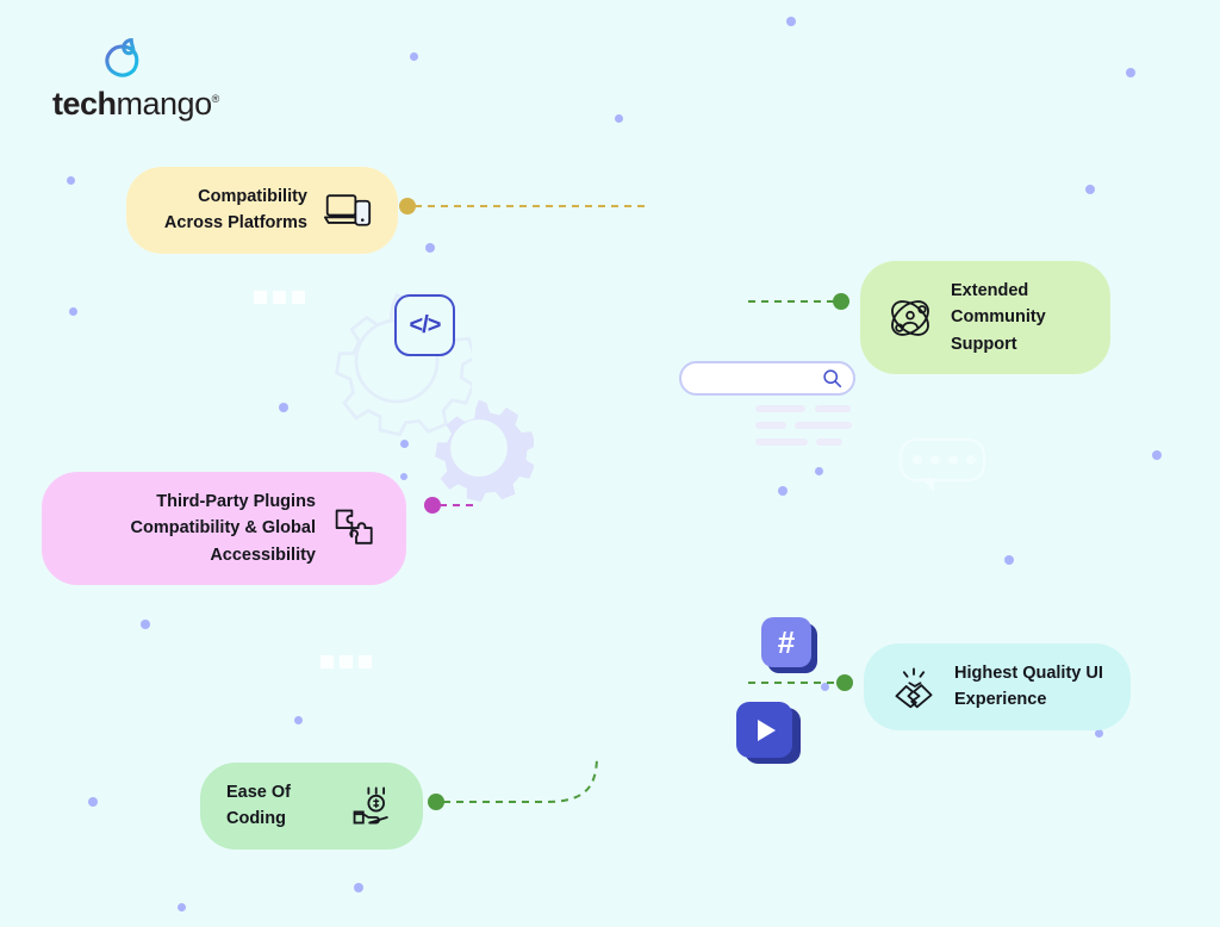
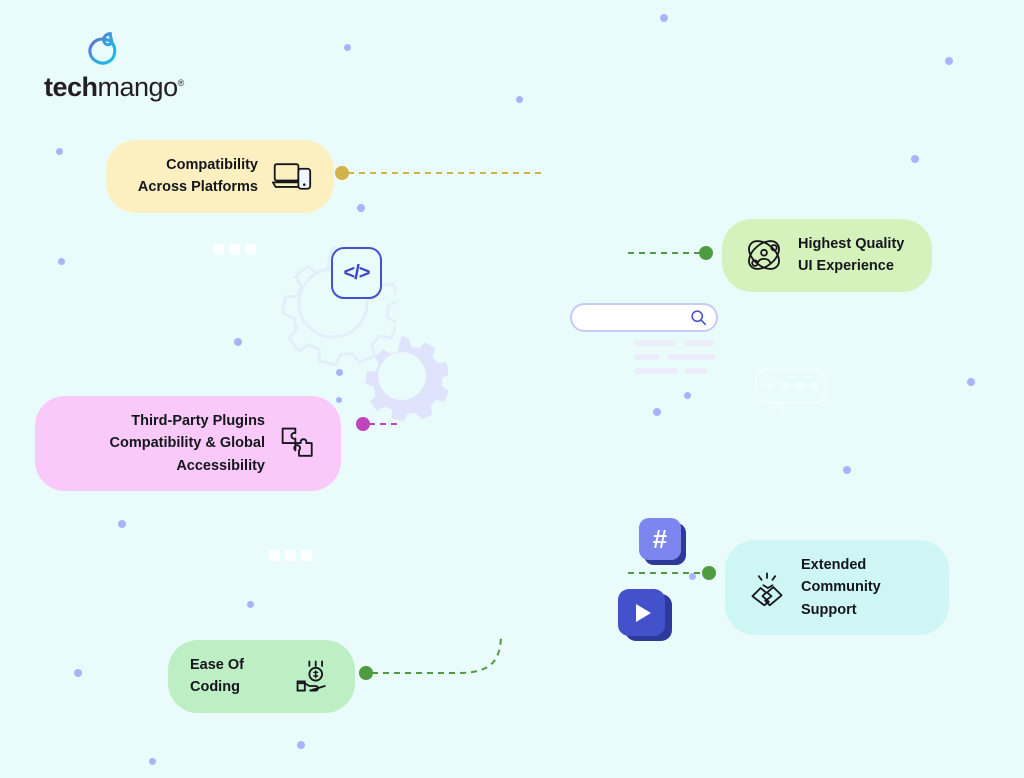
  techmango®
  Compatibility Across Platforms
- Extended Community Support
+ Highest Quality UI Experience
  Third-Party Plugins Compatibility & Global Accessibility
- Highest Quality UI Experience
+ Extended Community Support
  Ease Of Coding
  #
  </>
